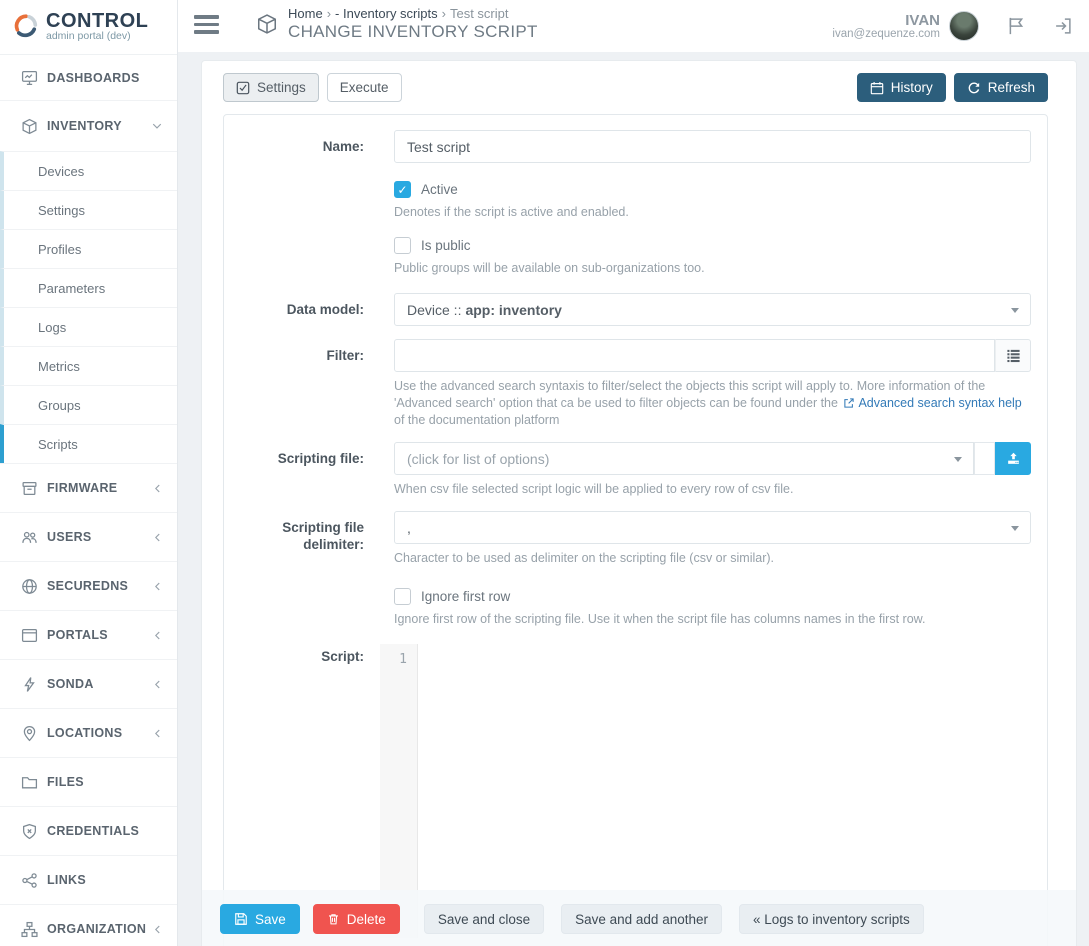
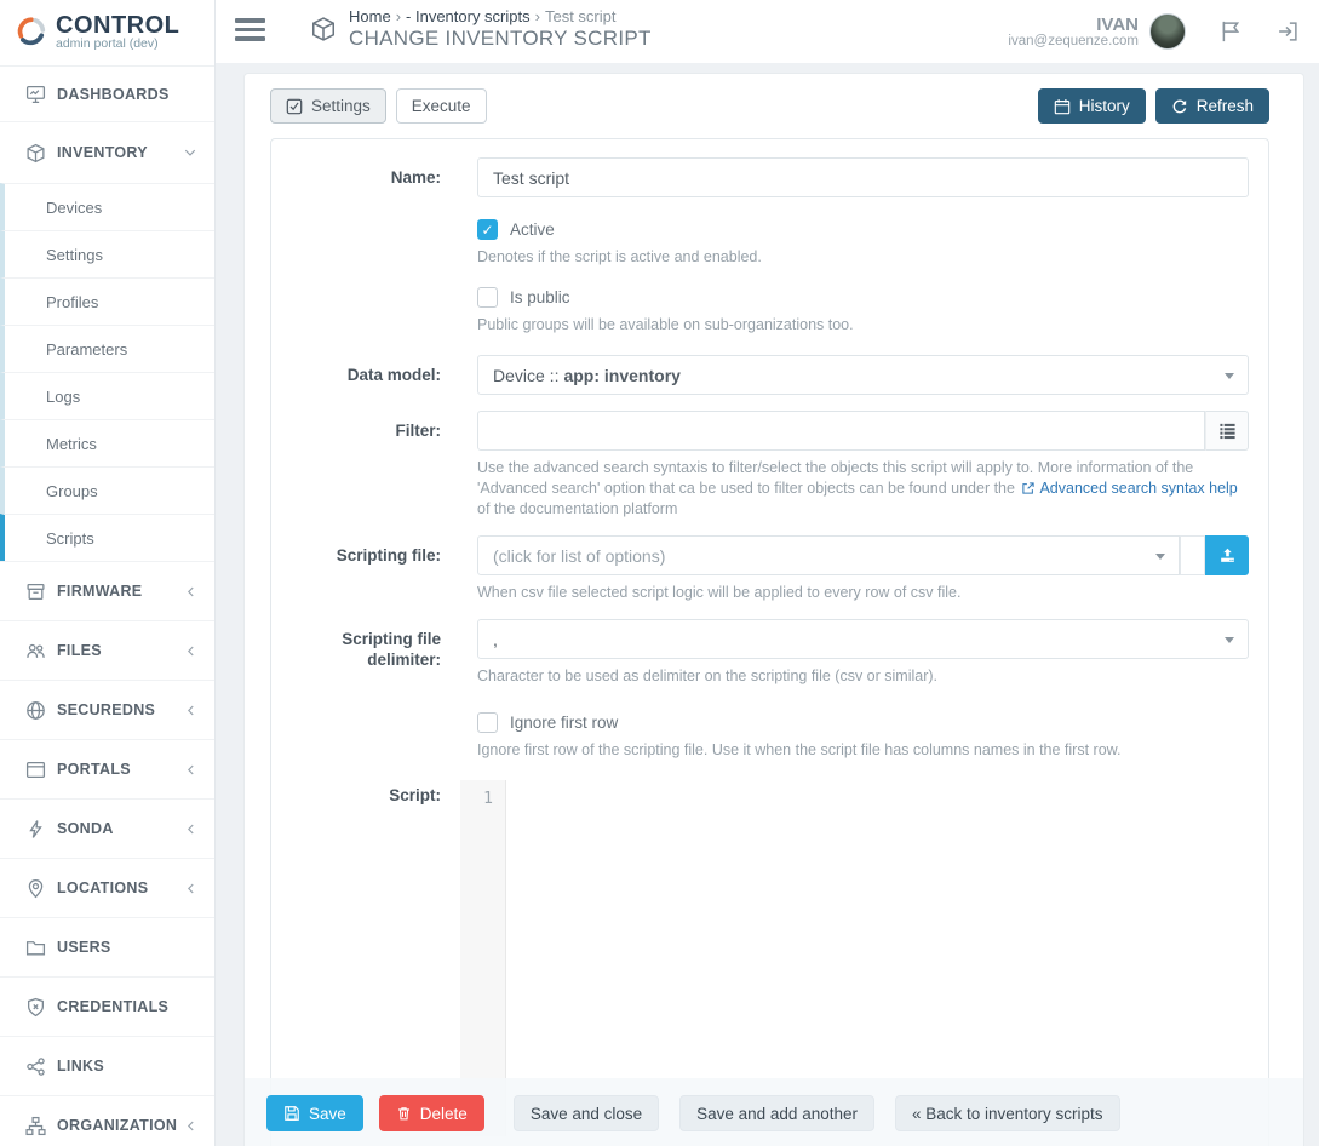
  CONTROL
  admin portal (dev)
  DASHBOARDS
  INVENTORY
  Devices
  Settings
  Profiles
  Parameters
  Logs
  Metrics
  Groups
  Scripts
  FIRMWARE
- USERS
+ FILES
  SECUREDNS
  PORTALS
  SONDA
  LOCATIONS
- FILES
+ USERS
  CREDENTIALS
  LINKS
  ORGANIZATION
  Home › - Inventory scripts › Test script
  CHANGE INVENTORY SCRIPT
  IVAN
  ivan@zequenze.com
  Settings
  Execute
  History
  Refresh
  Name:
  Test script
  ✓
  Active
  Denotes if the script is active and enabled.
  Is public
  Public groups will be available on sub-organizations too.
  Data model:
  Device ::
  app: inventory
  Filter:
  Use the advanced search syntaxis to filter/select the objects this script will apply to. More information of the 'Advanced search' option that ca be used to filter objects can be found under the Advanced search syntax help of the documentation platform
  Scripting file:
  (click for list of options)
  When csv file selected script logic will be applied to every row of csv file.
  Scripting file delimiter:
  ,
  Character to be used as delimiter on the scripting file (csv or similar).
  Ignore first row
  Ignore first row of the scripting file. Use it when the script file has columns names in the first row.
  Script:
  1
  Save
  Delete
  Save and close
  Save and add another
- « Logs to inventory scripts
+ « Back to inventory scripts
